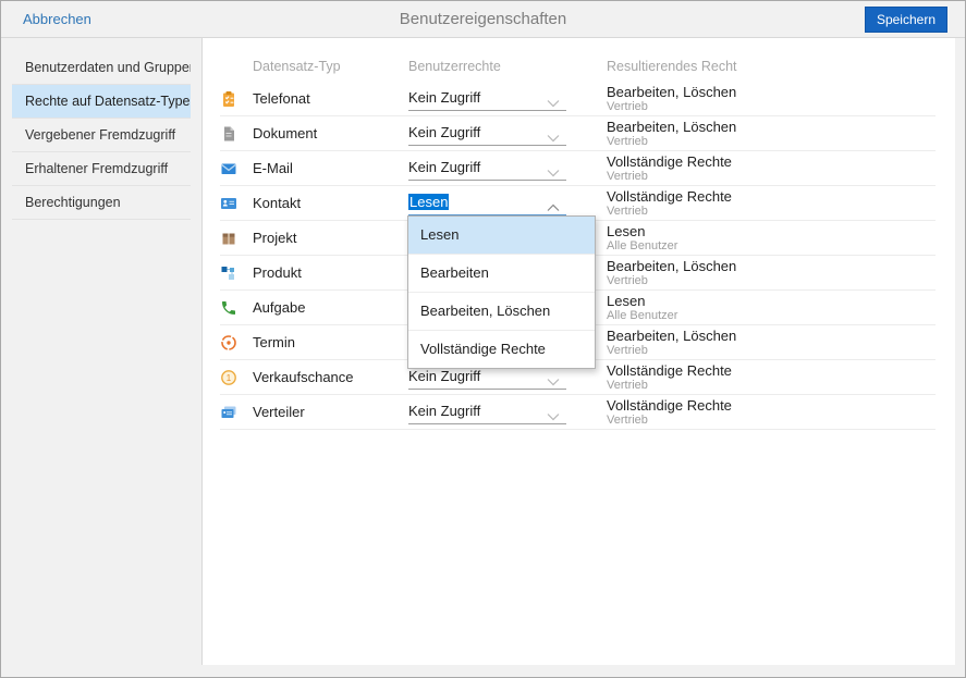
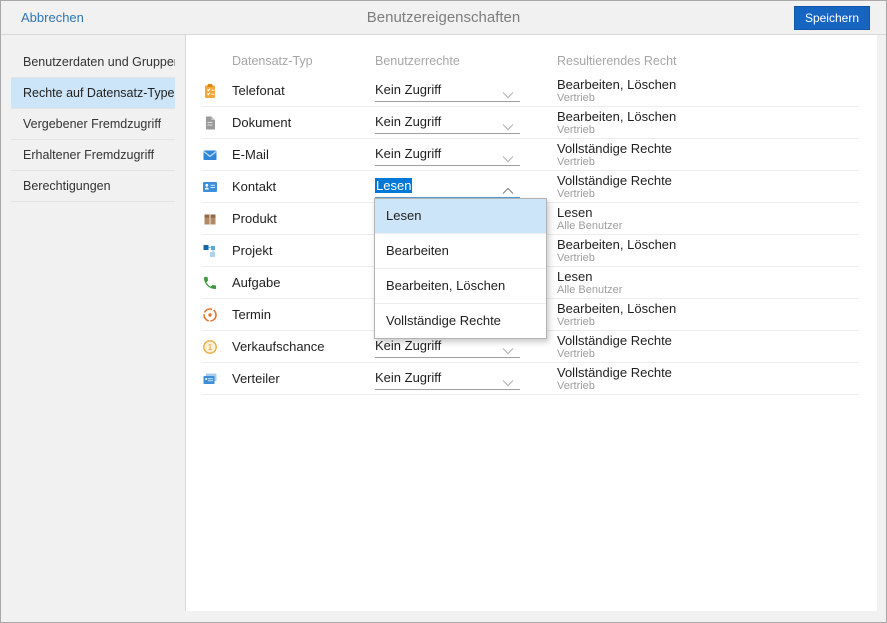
  Abbrechen
  Benutzereigenschaften
  Speichern
  Benutzerdaten und Gruppe
  Rechte auf Datensatz-Type
  Vergebener Fremdzugriff
  Erhaltener Fremdzugriff
  Berechtigungen
  Datensatz-Typ
  Benutzerrechte
  Resultierendes Recht
  Telefonat
  Kein Zugriff
  Bearbeiten, Löschen
  Vertrieb
  Dokument
  Kein Zugriff
  Bearbeiten, Löschen
  Vertrieb
  E-Mail
  Kein Zugriff
  Vollständige Rechte
  Vertrieb
  Kontakt
  Lesen
  Vollständige Rechte
  Vertrieb
- Projekt
+ Produkt
  Lesen
  Alle Benutzer
- Produkt
+ Projekt
  Bearbeiten, Löschen
  Vertrieb
  Aufgabe
  Lesen
  Alle Benutzer
  Termin
  Bearbeiten, Löschen
  Vertrieb
  1
  Verkaufschance
  Kein Zugriff
  Vollständige Rechte
  Vertrieb
  Verteiler
  Kein Zugriff
  Vollständige Rechte
  Vertrieb
  Lesen
  Bearbeiten
  Bearbeiten, Löschen
  Vollständige Rechte
